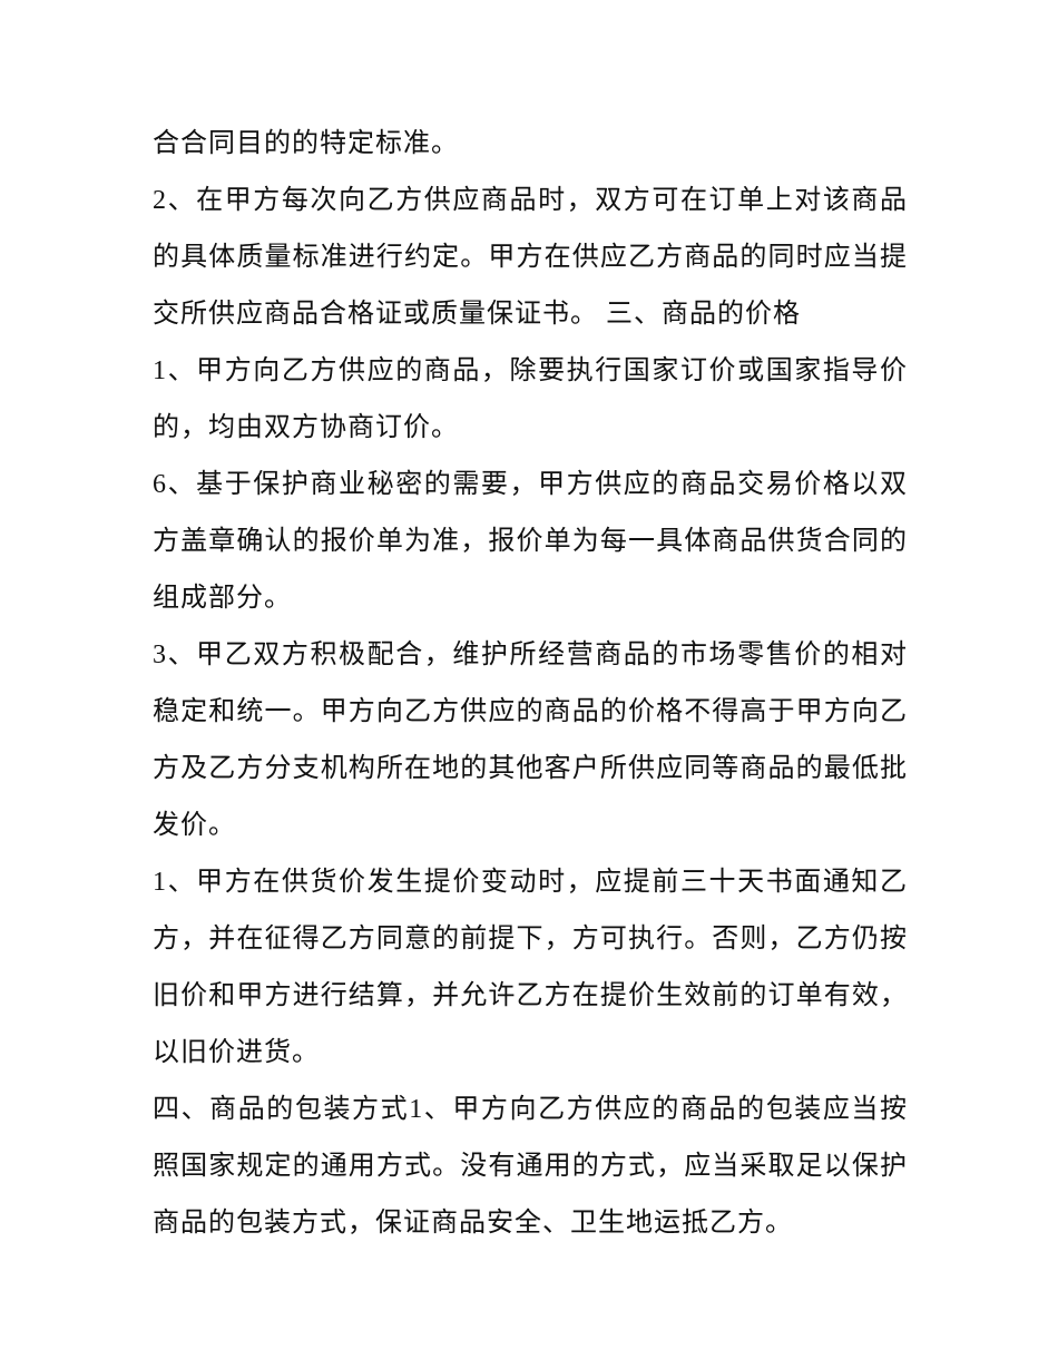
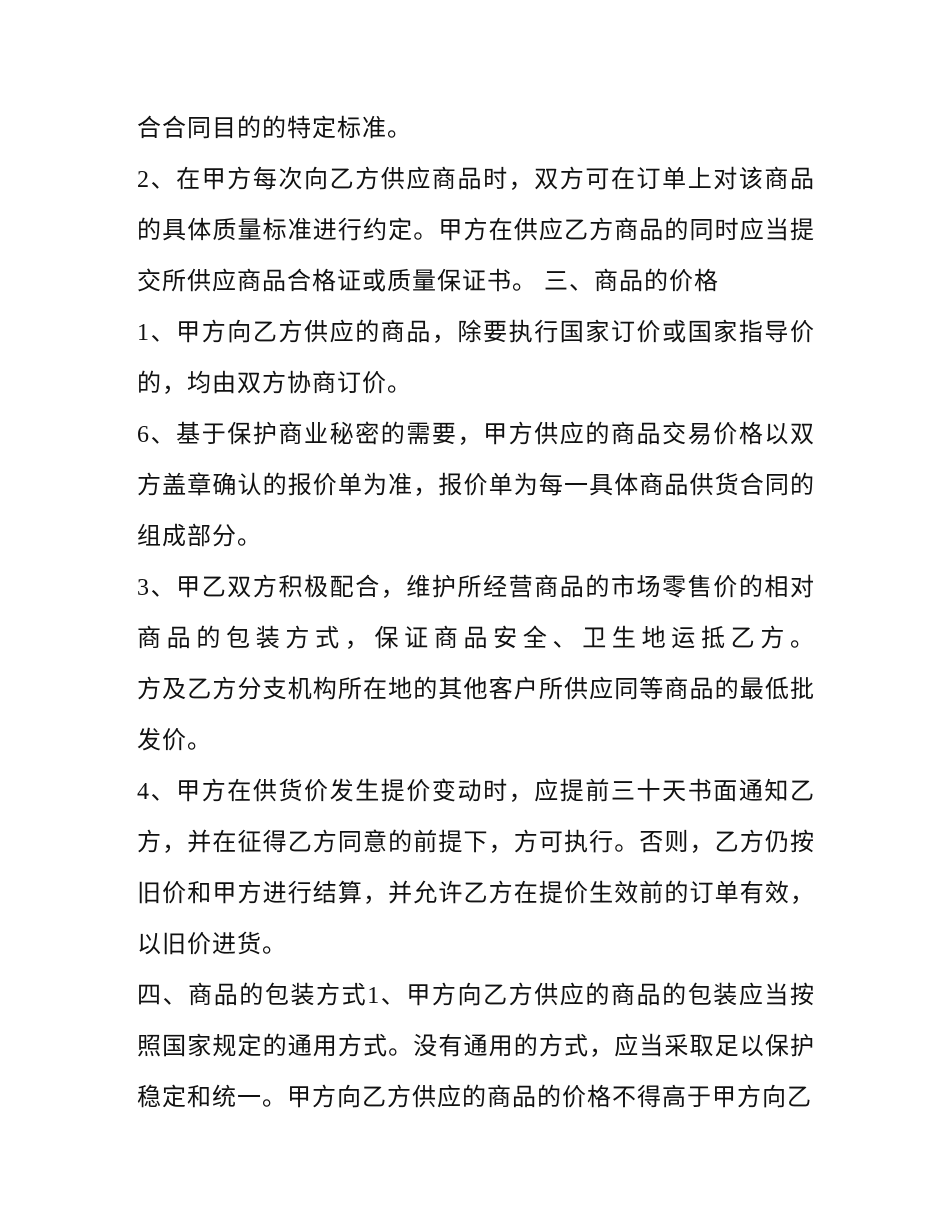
  合合同目的的特定标准。
  2、在甲方每次向乙方供应商品时，双方可在订单上对该商品
  的具体质量标准进行约定。甲方在供应乙方商品的同时应当提
  交所供应商品合格证或质量保证书。 三、商品的价格
  1、甲方向乙方供应的商品，除要执行国家订价或国家指导价
  的，均由双方协商订价。
  6、基于保护商业秘密的需要，甲方供应的商品交易价格以双
  方盖章确认的报价单为准，报价单为每一具体商品供货合同的
  组成部分。
  3、甲乙双方积极配合，维护所经营商品的市场零售价的相对
- 稳定和统一。甲方向乙方供应的商品的价格不得高于甲方向乙
+ 商品的包装方式，保证商品安全、卫生地运抵乙方。
  方及乙方分支机构所在地的其他客户所供应同等商品的最低批
  发价。
- 1、甲方在供货价发生提价变动时，应提前三十天书面通知乙
+ 4、甲方在供货价发生提价变动时，应提前三十天书面通知乙
  方，并在征得乙方同意的前提下，方可执行。否则，乙方仍按
  旧价和甲方进行结算，并允许乙方在提价生效前的订单有效，
  以旧价进货。
  四、商品的包装方式1、甲方向乙方供应的商品的包装应当按
  照国家规定的通用方式。没有通用的方式，应当采取足以保护
- 商品的包装方式，保证商品安全、卫生地运抵乙方。
+ 稳定和统一。甲方向乙方供应的商品的价格不得高于甲方向乙
